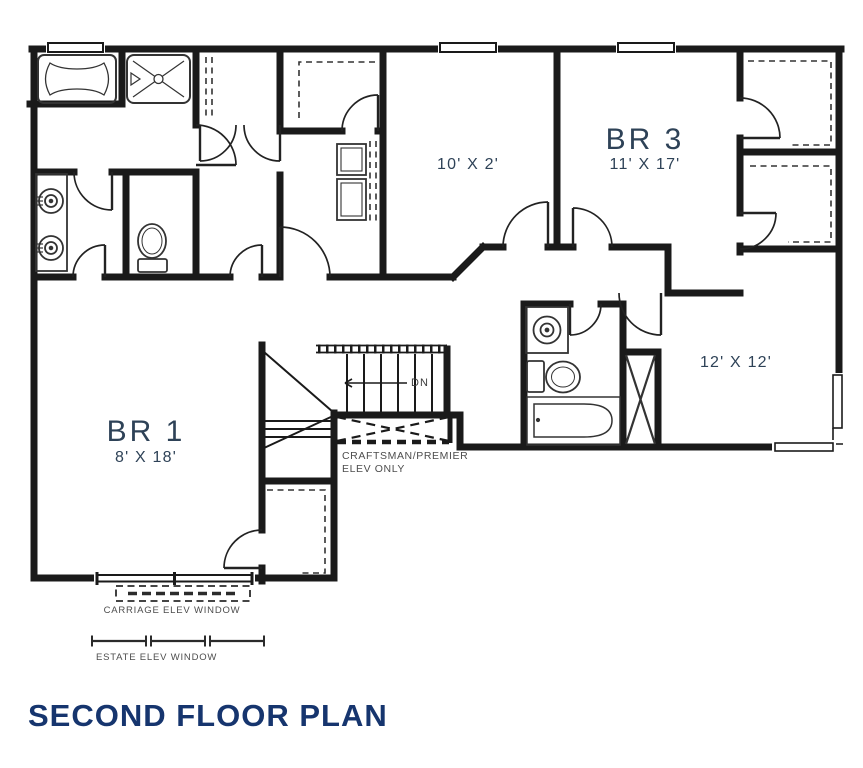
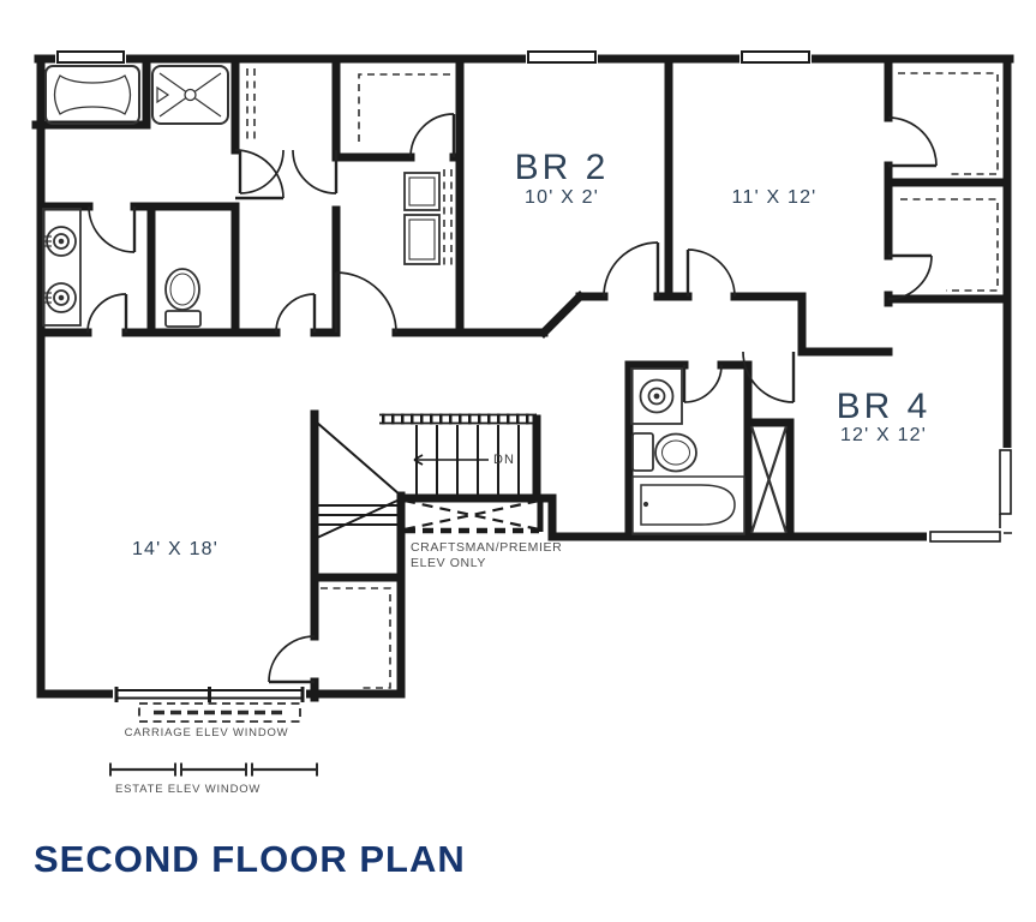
- BR 1
- 8' X 18'
+ 14' X 18'
+ BR 2
  10' X 2'
- BR 3
- 11' X 17'
+ 11' X 12'
+ BR 4
  12' X 12'
  DN
  CRAFTSMAN/PREMIER
  ELEV ONLY
  CARRIAGE ELEV WINDOW
  ESTATE ELEV WINDOW
  SECOND FLOOR PLAN
